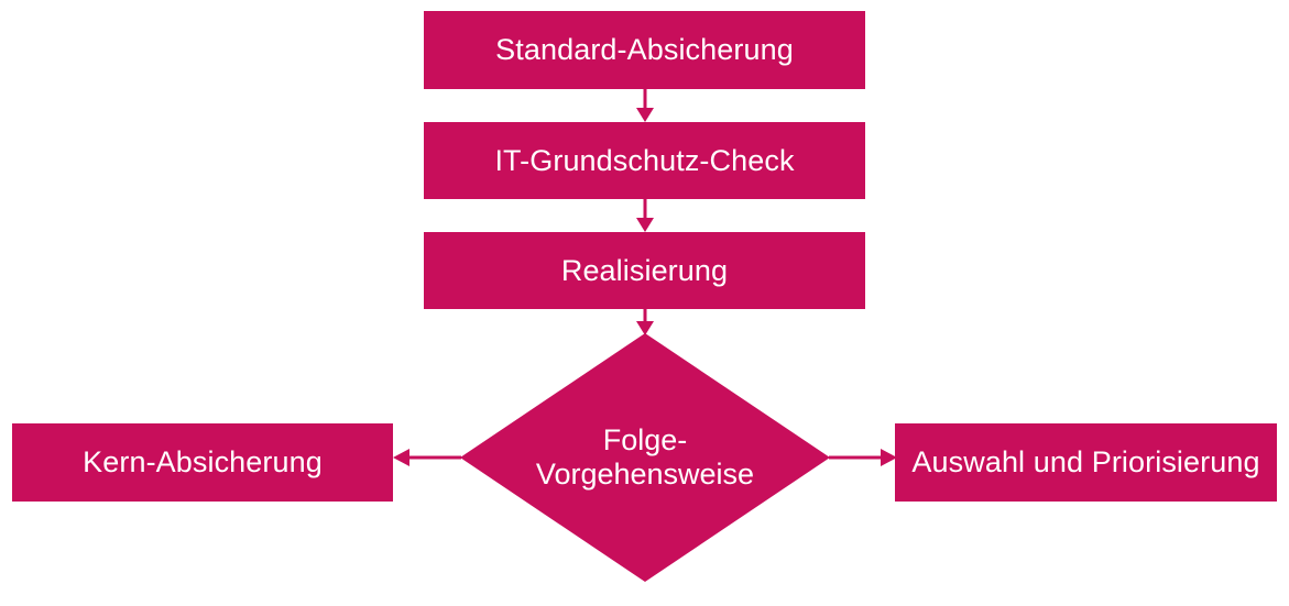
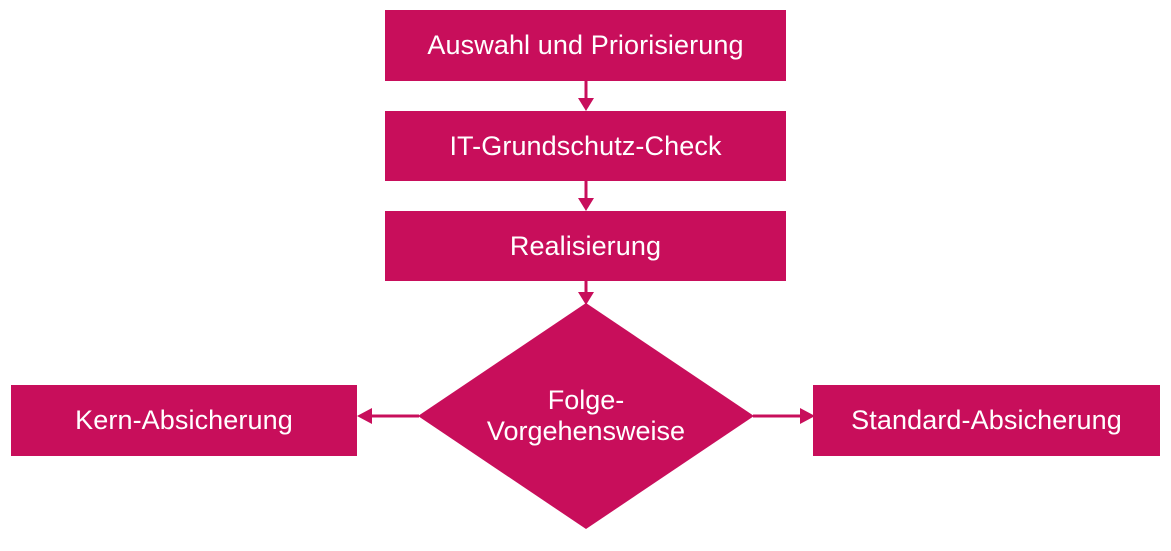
- Standard-Absicherung
+ Auswahl und Priorisierung
  IT-Grundschutz-Check
  Realisierung
  Folge-
  Vorgehensweise
  Kern-Absicherung
- Auswahl und Priorisierung
+ Standard-Absicherung
